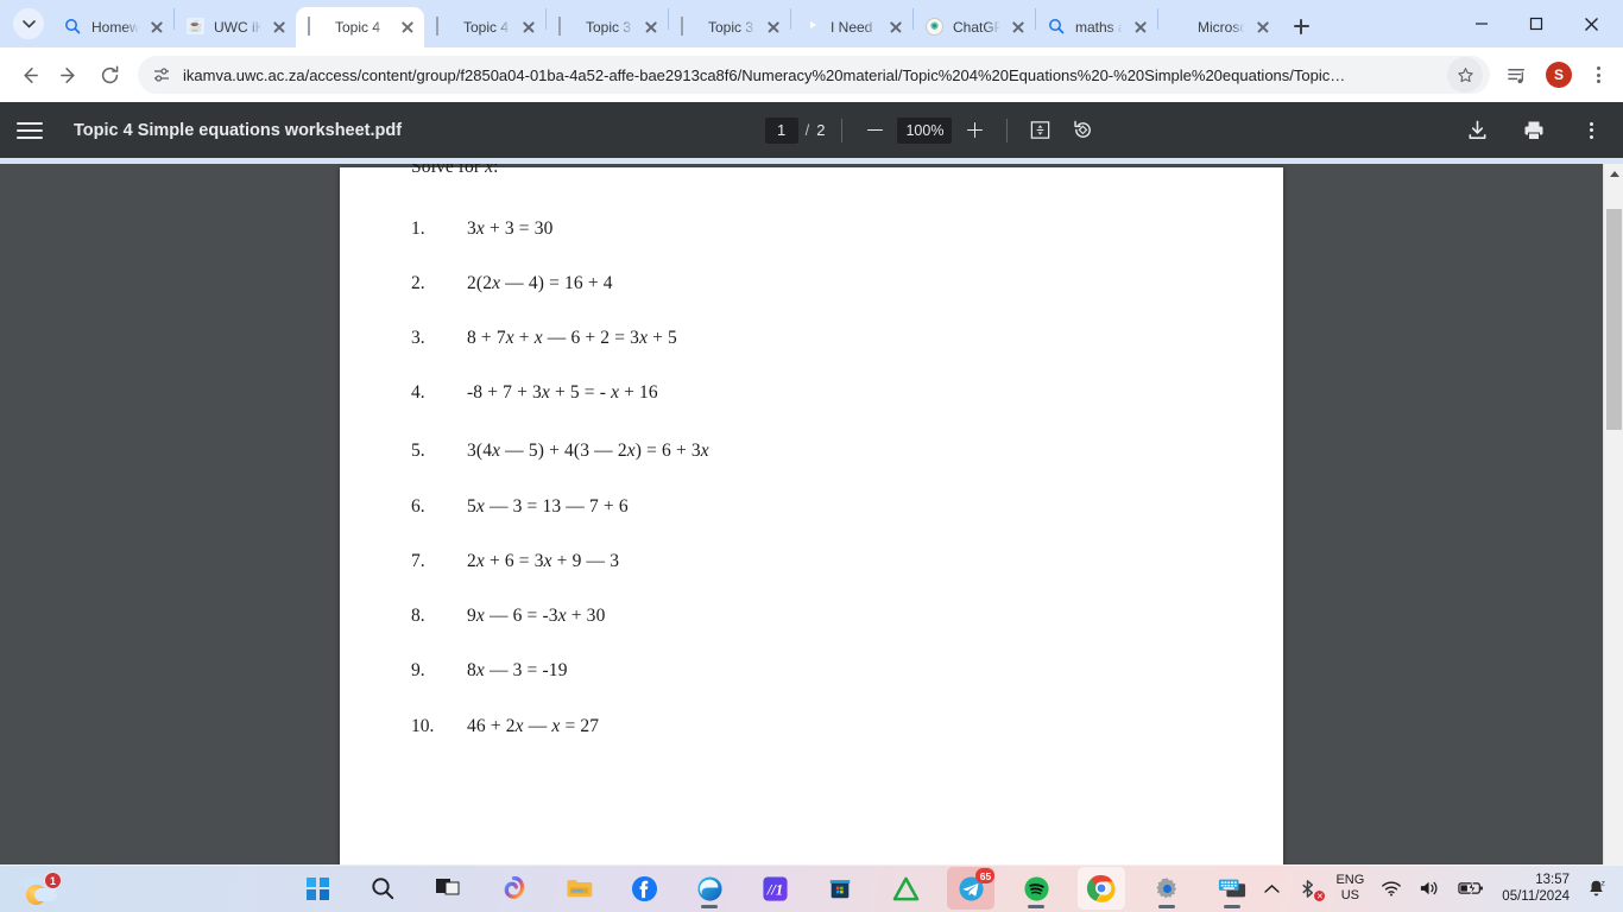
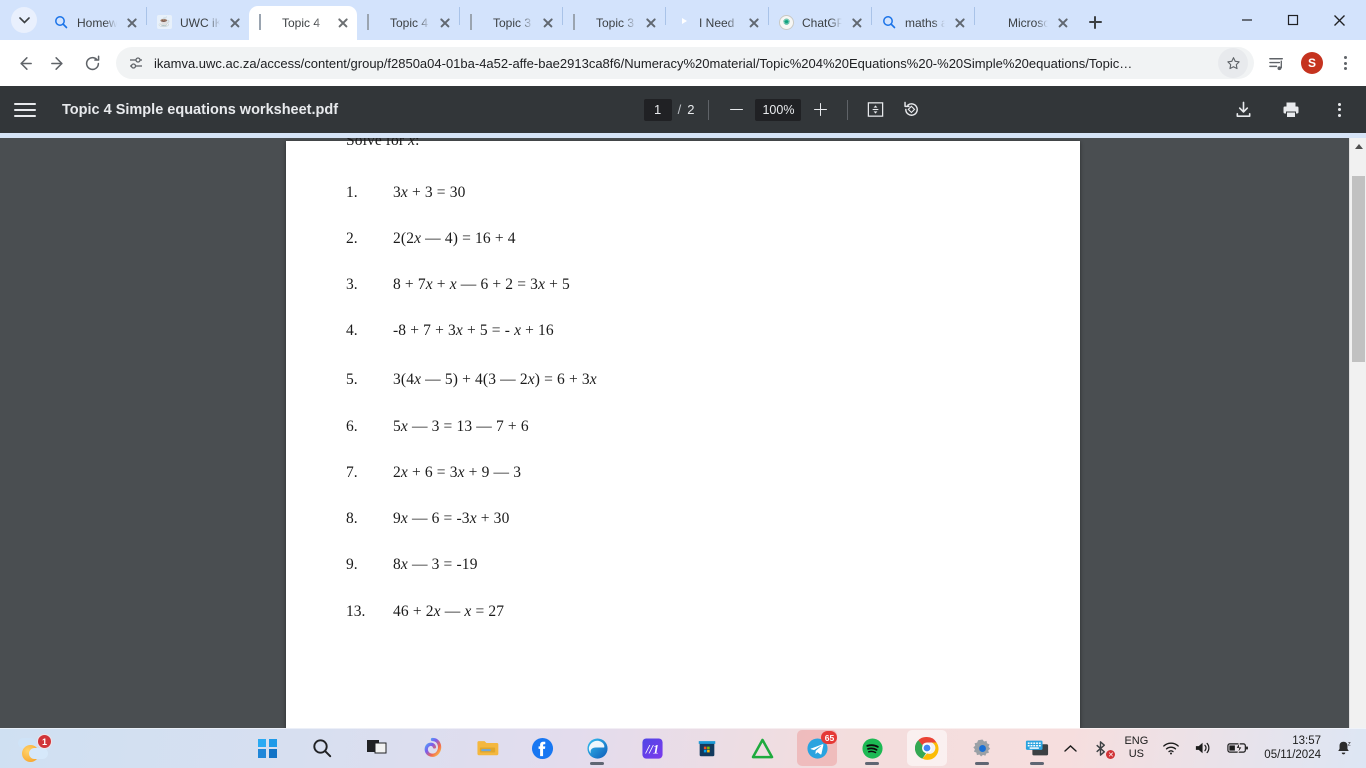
  Homew
  ☕
  UWC iK
  Topic 4
  Topic 4
  Topic 3
  Topic 3
  I Need
  ✺
  ChatGP
  maths a
  Microso
  ikamva.uwc.ac.za/access/content/group/f2850a04-01ba-4a52-affe-bae2913ca8f6/Numeracy%20material/Topic%204%20Equations%20-%20Simple%20equations/Topic…
  S
  Topic 4 Simple equations worksheet.pdf
  1
  /
  2
  100%
  Solve for x:
  1.
  3x + 3 = 30
  2.
  2(2x — 4) = 16 + 4
  3.
  8 + 7x + x — 6 + 2 = 3x + 5
  4.
  -8 + 7 + 3x + 5 = - x + 16
  5.
  3(4x — 5) + 4(3 — 2x) = 6 + 3x
  6.
  5x — 3 = 13 — 7 + 6
  7.
  2x + 6 = 3x + 9 — 3
  8.
  9x — 6 = -3x + 30
  9.
  8x — 3 = -19
- 10.
+ 13.
  46 + 2x — x = 27
  1
  //1
  65
  ENG
  US
  13:57
  05/11/2024
